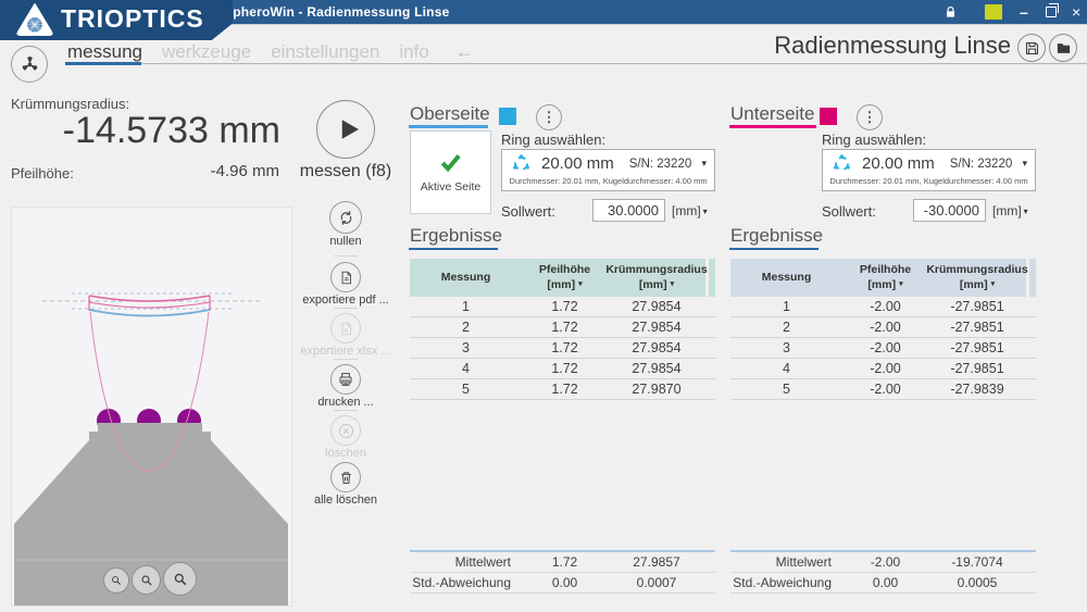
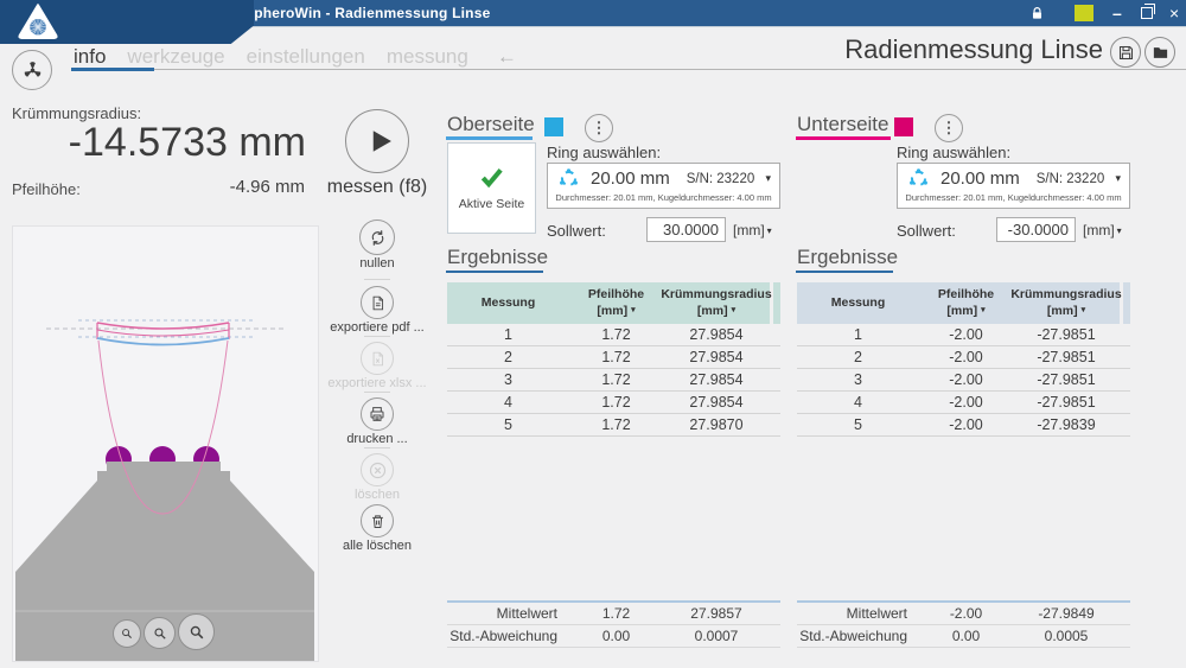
  pheroWin - Radienmessung Linse
  –
  ×
- TRIOPTICS
- messung
+ info
  werkzeuge
  einstellungen
- info
+ messung
  ←
  Radienmessung Linse
  Krümmungsradius:
  -14.5733 mm
  Pfeilhöhe:
  -4.96 mm
  messen (f8)
  nullen
  exportiere pdf ...
  exportiere xlsx ...
  drucken ...
  löschen
  alle löschen
  Oberseite
  ⋮
  Aktive Seite
  Ring auswählen:
  20.00 mm
  S/N: 23220
  ▾
  Durchmesser: 20.01 mm, Kugeldurchmesser: 4.00 mm
  Sollwert:
  30.0000
  [mm]
  ▾
  Ergebnisse
  Messung
  Pfeilhöhe
  [mm]
  Krümmungsradius
  [mm]
  1
  1.72
  27.9854
  2
  1.72
  27.9854
  3
  1.72
  27.9854
  4
  1.72
  27.9854
  5
  1.72
  27.9870
  Mittelwert
  1.72
  27.9857
  Std.-Abweichung
  0.00
  0.0007
  Unterseite
  ⋮
  Ring auswählen:
  20.00 mm
  S/N: 23220
  ▾
  Durchmesser: 20.01 mm, Kugeldurchmesser: 4.00 mm
  Sollwert:
  -30.0000
  [mm]
  ▾
  Ergebnisse
  Messung
  Pfeilhöhe
  [mm]
  Krümmungsradius
  [mm]
  1
  -2.00
  -27.9851
  2
  -2.00
  -27.9851
  3
  -2.00
  -27.9851
  4
  -2.00
  -27.9851
  5
  -2.00
  -27.9839
  Mittelwert
  -2.00
- -19.7074
+ -27.9849
  Std.-Abweichung
  0.00
  0.0005
